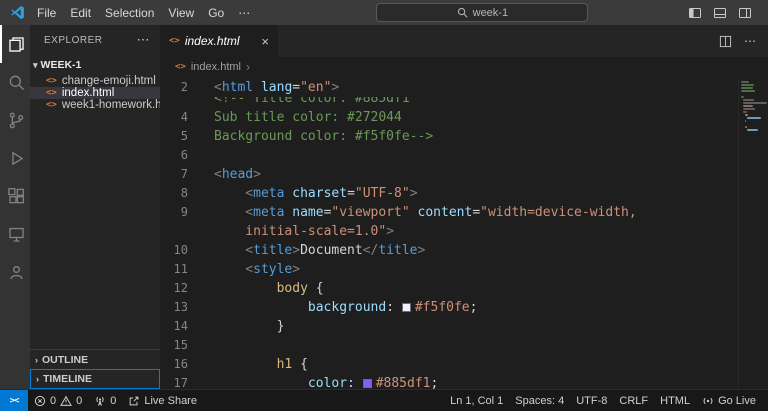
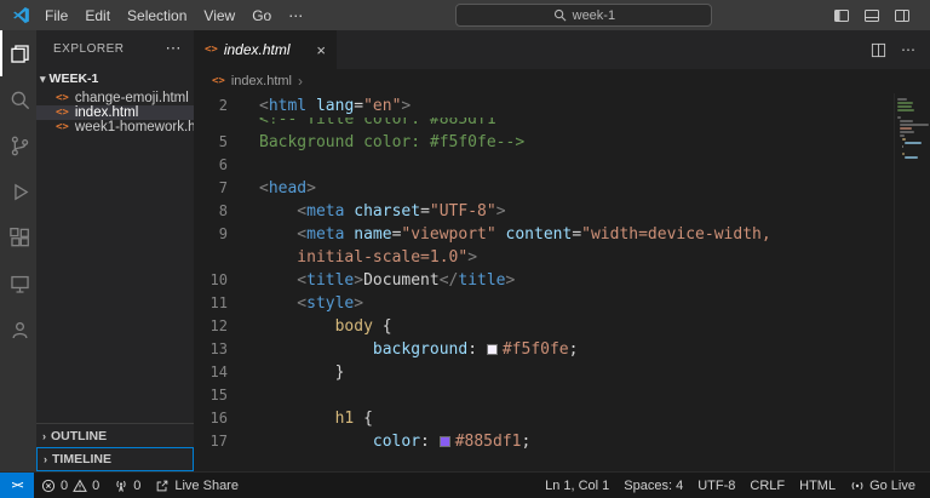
  File
  Edit
  Selection
  View
  Go
  ⋯
  week-1
  EXPLORER
  ⋯
  ▾
  WEEK-1
  <>
  change-emoji.html
  <>
  index.html
  <>
  week1-homework.h
  ›
  OUTLINE
  ›
  TIMELINE
  <>
  index.html
  ×
  ⋯
  <>
  index.html
  ›
  2
  <html lang="en">
  <!-- Title color: #885df1
- 4
- Sub title color: #272044
  5
  Background color: #f5f0fe-->
  6
  7
  <head>
  8
  <meta charset="UTF-8">
  9
  <meta name="viewport" content="width=device-width,
  initial-scale=1.0">
  10
  <title>Document</title>
  11
  <style>
  12
  body {
  13
  background: #f5f0fe;
  14
  }
  15
  16
  h1 {
  17
  color: #885df1;
  ><
  0
  0
  0
  Live Share
  Ln 1, Col 1
  Spaces: 4
  UTF-8
  CRLF
  HTML
  Go Live
